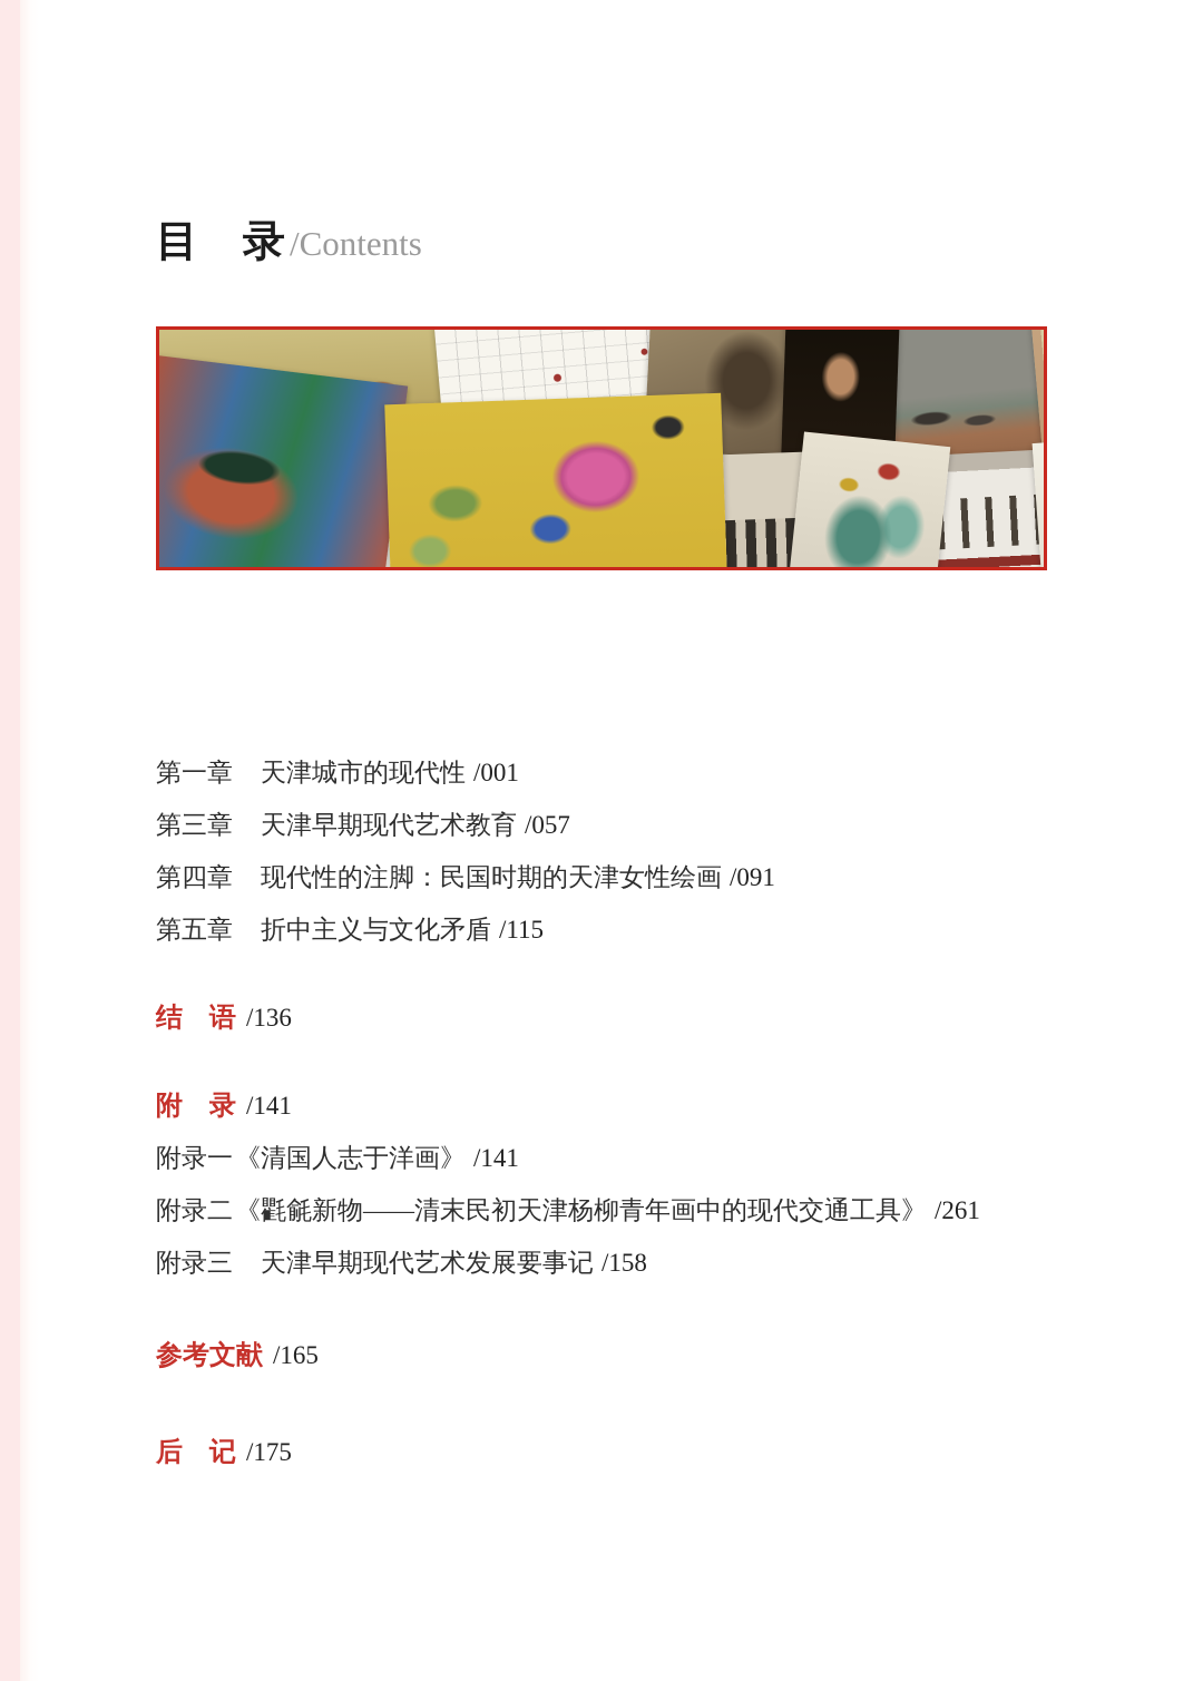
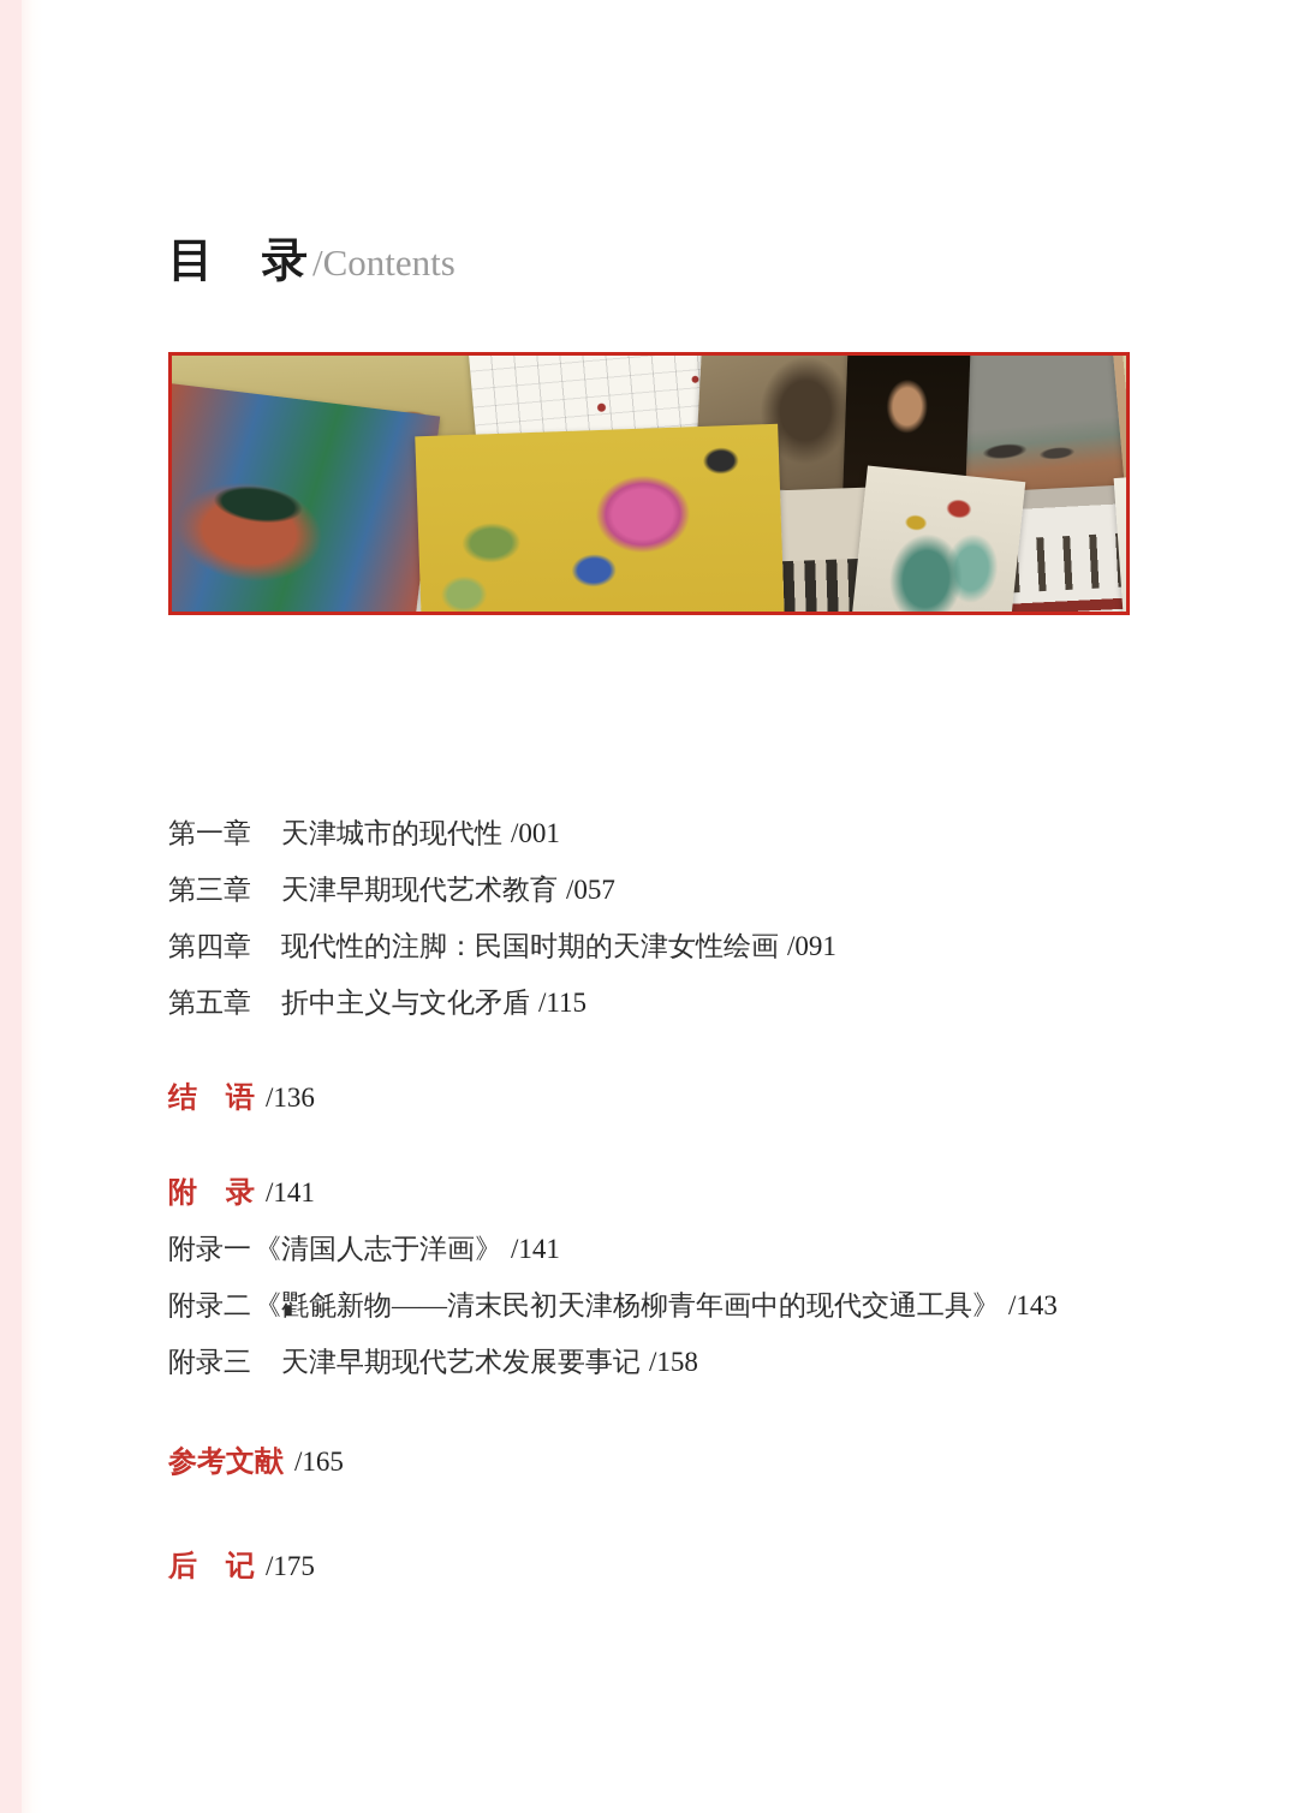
  目 录/Contents
  第一章
  天津城市的现代性
  /001
  第三章
  天津早期现代艺术教育
  /057
  第四章
  现代性的注脚：民国时期的天津女性绘画
  /091
  第五章
  折中主义与文化矛盾
  /115
  结 语
  /136
  附 录
  /141
  附录一
  《清国人志于洋画》
  /141
  附录二
  《氍毹新物——清末民初天津杨柳青年画中的现代交通工具》
- /261
+ /143
  附录三
  天津早期现代艺术发展要事记
  /158
  参考文献
  /165
  后 记
  /175
